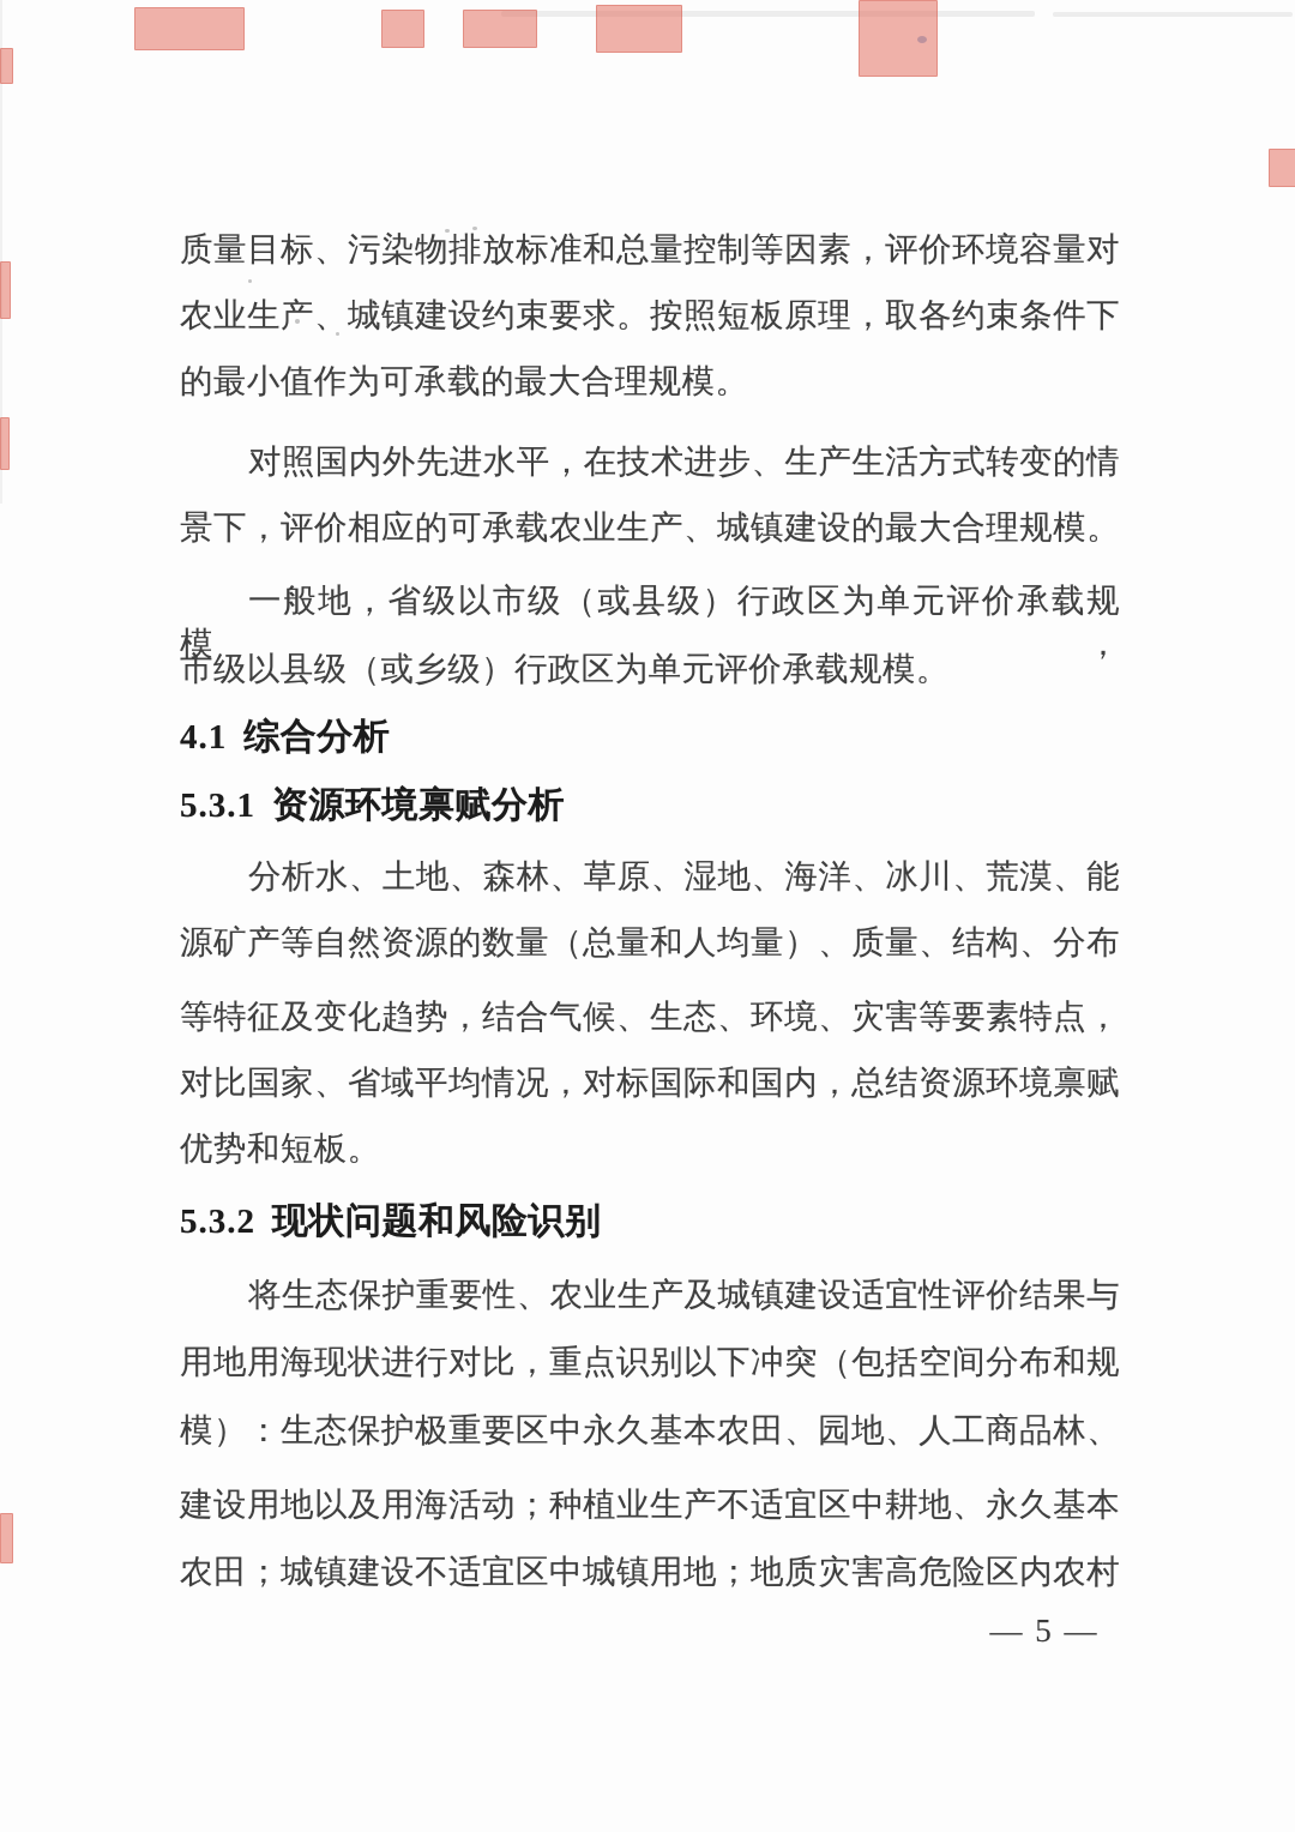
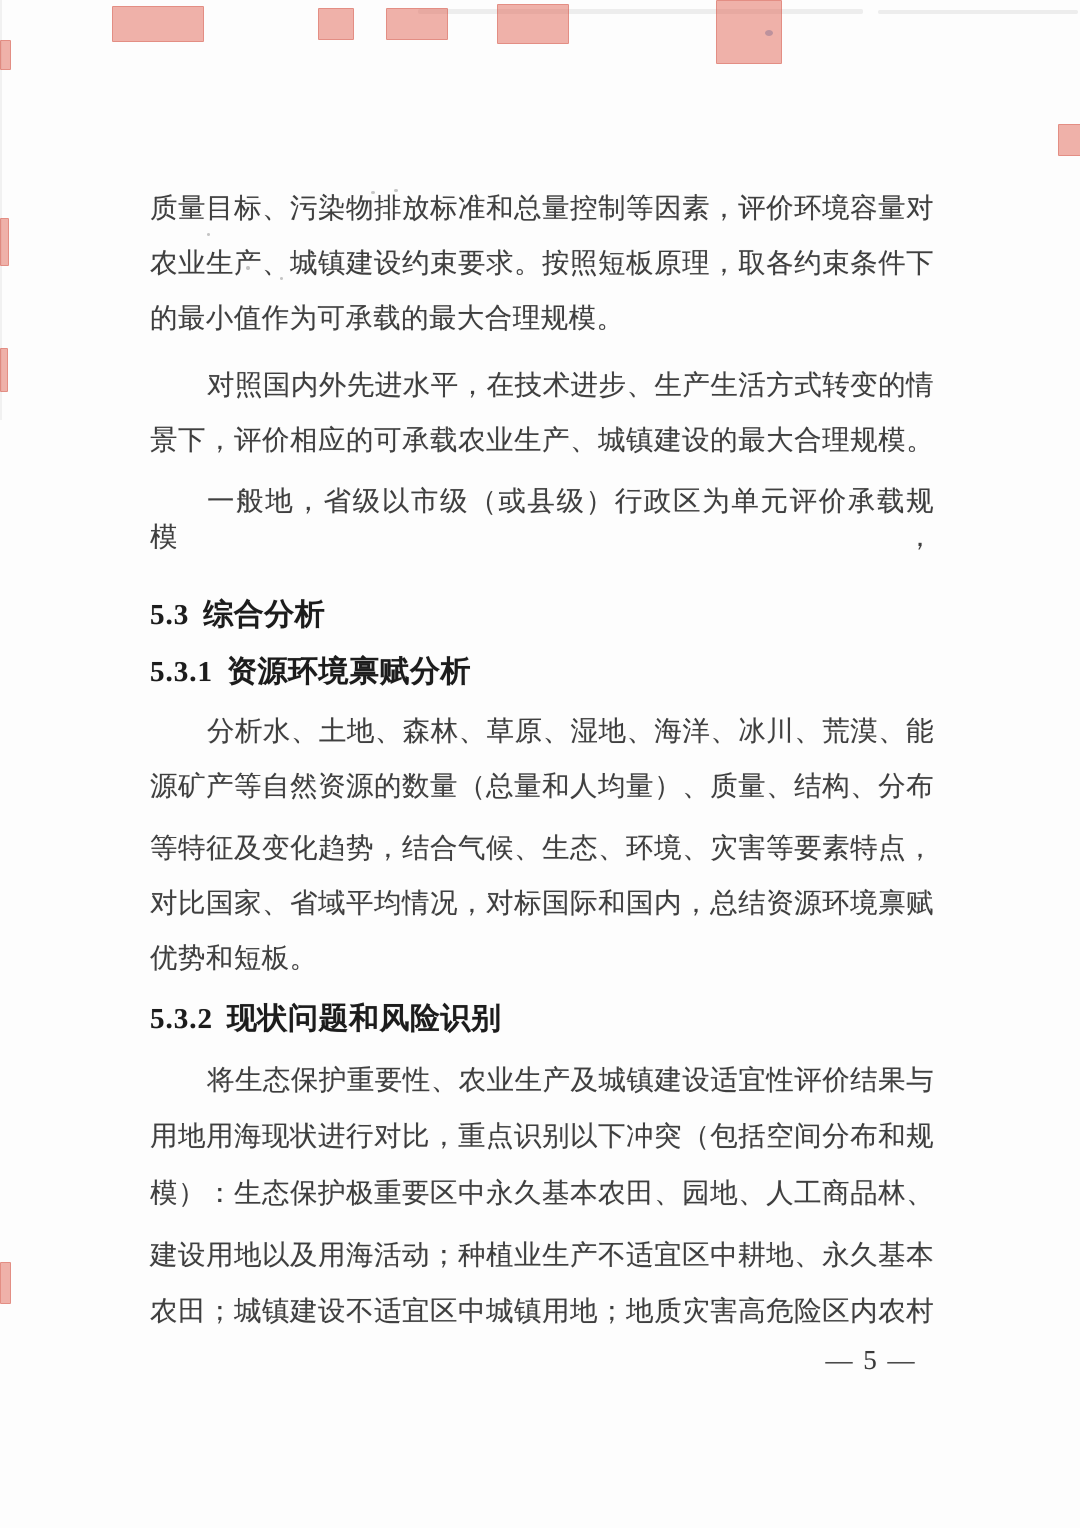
  质量目标、污染物排放标准和总量控制等因素，评价环境容量对
  农业生产、城镇建设约束要求。按照短板原理，取各约束条件下
  的最小值作为可承载的最大合理规模。
  对照国内外先进水平，在技术进步、生产生活方式转变的情
  景下，评价相应的可承载农业生产、城镇建设的最大合理规模。
  一般地，省级以市级（或县级）行政区为单元评价承载规模，
- 市级以县级（或乡级）行政区为单元评价承载规模。
- 4.1 综合分析
+ 5.3 综合分析
  5.3.1 资源环境禀赋分析
  分析水、土地、森林、草原、湿地、海洋、冰川、荒漠、能
  源矿产等自然资源的数量（总量和人均量）、质量、结构、分布
  等特征及变化趋势，结合气候、生态、环境、灾害等要素特点，
  对比国家、省域平均情况，对标国际和国内，总结资源环境禀赋
  优势和短板。
  5.3.2 现状问题和风险识别
  将生态保护重要性、农业生产及城镇建设适宜性评价结果与
  用地用海现状进行对比，重点识别以下冲突（包括空间分布和规
  模）：生态保护极重要区中永久基本农田、园地、人工商品林、
  建设用地以及用海活动；种植业生产不适宜区中耕地、永久基本
  农田；城镇建设不适宜区中城镇用地；地质灾害高危险区内农村
  — 5 —
